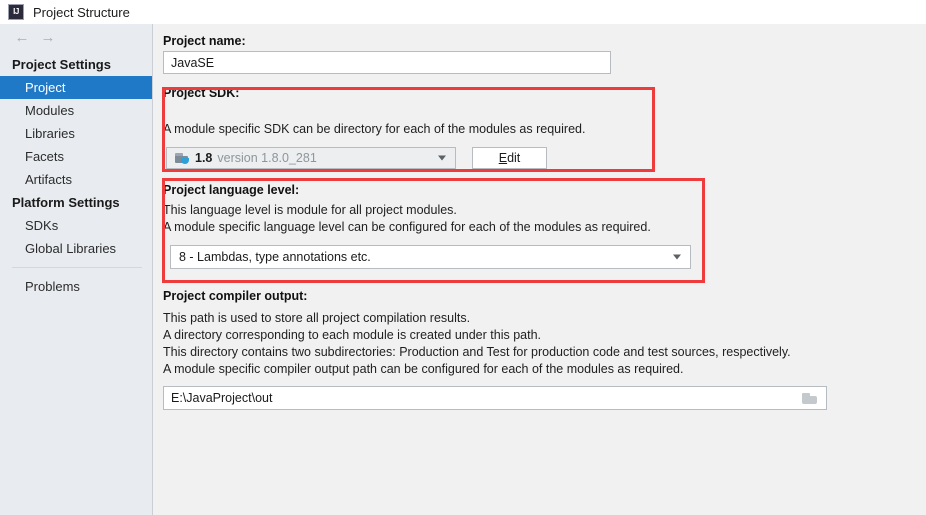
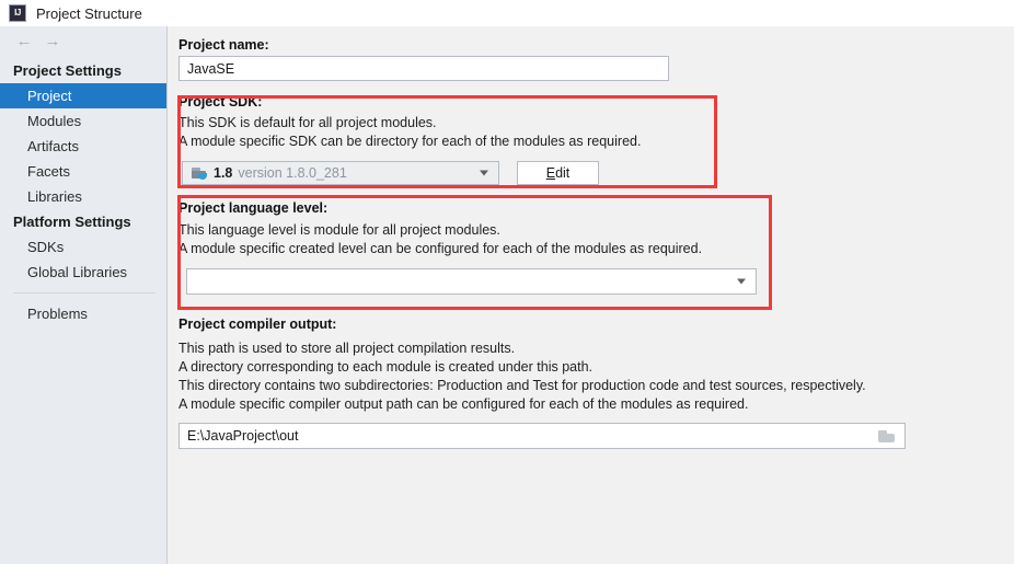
  IJ
  Project Structure
  ←
  →
  Project Settings
  Project
  Modules
- Libraries
+ Artifacts
  Facets
- Artifacts
+ Libraries
  Platform Settings
  SDKs
  Global Libraries
  Problems
  Project name:
  JavaSE
  Project SDK:
+ This SDK is default for all project modules.
  A module specific SDK can be directory for each of the modules as required.
  1.8
  version 1.8.0_281
  Edit
  Project language level:
  This language level is module for all project modules.
- A module specific language level can be configured for each of the modules as required.
+ A module specific created level can be configured for each of the modules as required.
- 8 - Lambdas, type annotations etc.
  Project compiler output:
  This path is used to store all project compilation results.
  A directory corresponding to each module is created under this path.
  This directory contains two subdirectories: Production and Test for production code and test sources, respectively.
  A module specific compiler output path can be configured for each of the modules as required.
  E:\JavaProject\out
